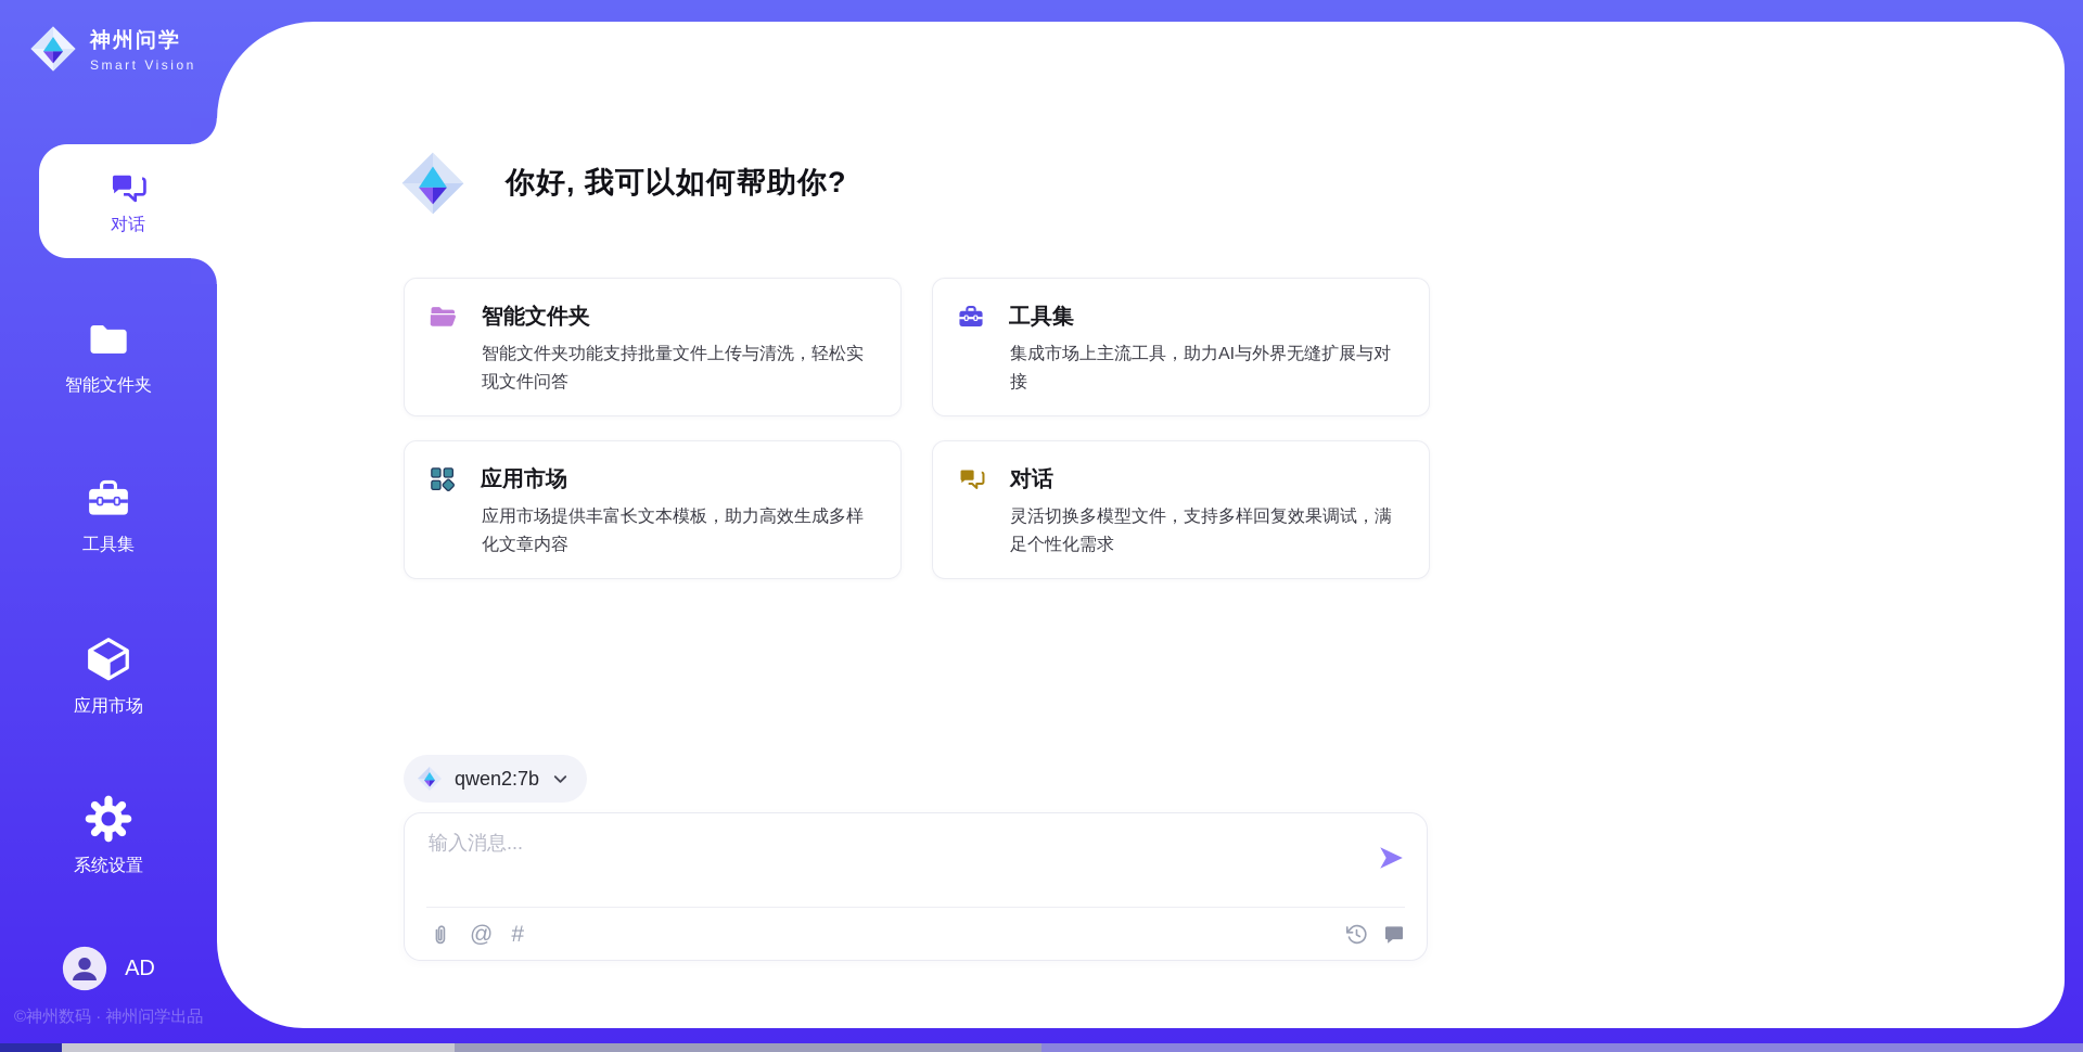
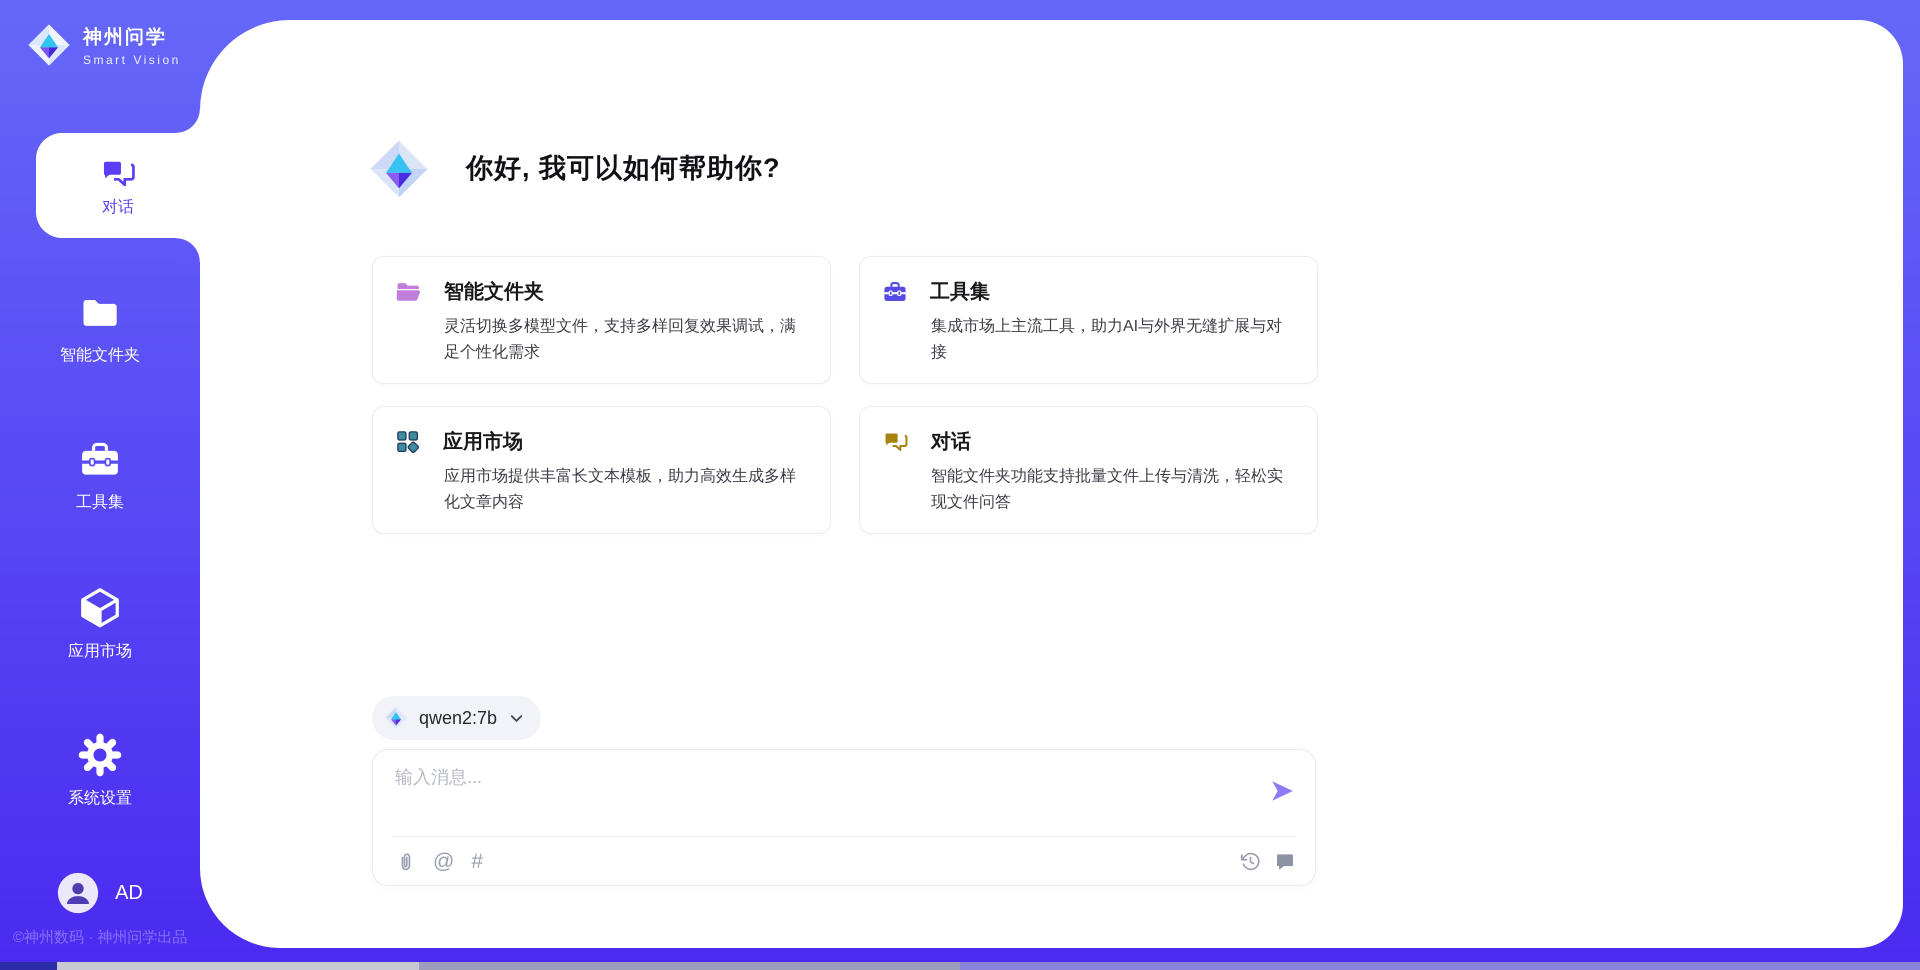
  神州问学
  Smart Vision
  对话
  智能文件夹
  工具集
  应用市场
  系统设置
  AD
  ©神州数码 · 神州问学出品
  你好, 我可以如何帮助你?
  智能文件夹
- 智能文件夹功能支持批量文件上传与清洗，轻松实现文件问答
+ 灵活切换多模型文件，支持多样回复效果调试，满足个性化需求
  工具集
  集成市场上主流工具，助力AI与外界无缝扩展与对接
  应用市场
  应用市场提供丰富长文本模板，助力高效生成多样化文章内容
  对话
- 灵活切换多模型文件，支持多样回复效果调试，满足个性化需求
+ 智能文件夹功能支持批量文件上传与清洗，轻松实现文件问答
  qwen2:7b
  输入消息...
  @
  #
